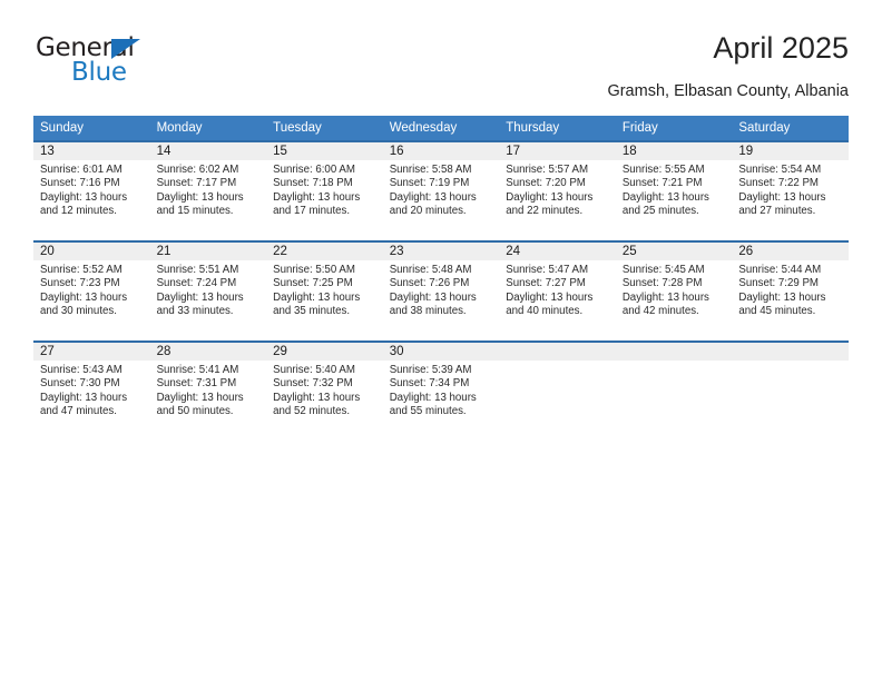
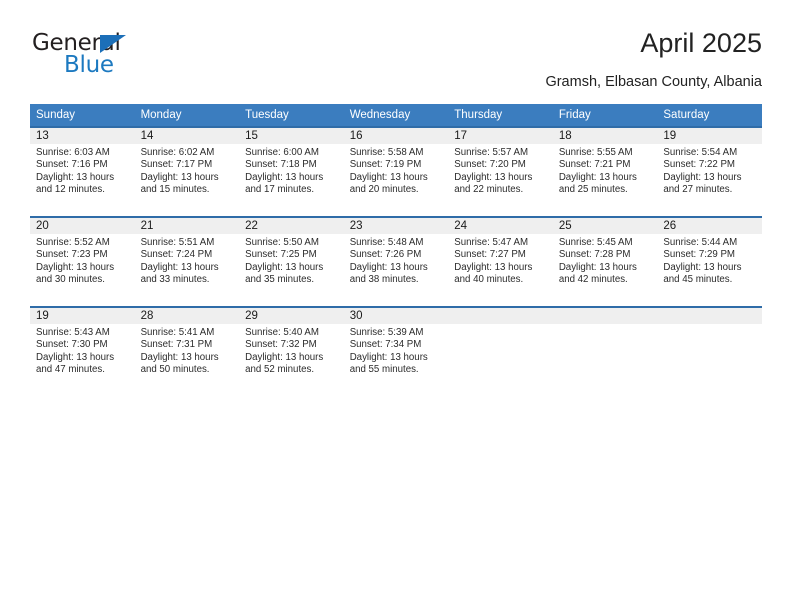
  General
  Blue
  April 2025
  Gramsh, Elbasan County, Albania
  Sunday	Monday	Tuesday	Wednesday	Thursday	Friday	Saturday
- 13Sunrise: 6:01 AMSunset: 7:16 PMDaylight: 13 hours and 12 minutes.	14Sunrise: 6:02 AMSunset: 7:17 PMDaylight: 13 hours and 15 minutes.	15Sunrise: 6:00 AMSunset: 7:18 PMDaylight: 13 hours and 17 minutes.	16Sunrise: 5:58 AMSunset: 7:19 PMDaylight: 13 hours and 20 minutes.	17Sunrise: 5:57 AMSunset: 7:20 PMDaylight: 13 hours and 22 minutes.	18Sunrise: 5:55 AMSunset: 7:21 PMDaylight: 13 hours and 25 minutes.	19Sunrise: 5:54 AMSunset: 7:22 PMDaylight: 13 hours and 27 minutes.
+ 13Sunrise: 6:03 AMSunset: 7:16 PMDaylight: 13 hours and 12 minutes.	14Sunrise: 6:02 AMSunset: 7:17 PMDaylight: 13 hours and 15 minutes.	15Sunrise: 6:00 AMSunset: 7:18 PMDaylight: 13 hours and 17 minutes.	16Sunrise: 5:58 AMSunset: 7:19 PMDaylight: 13 hours and 20 minutes.	17Sunrise: 5:57 AMSunset: 7:20 PMDaylight: 13 hours and 22 minutes.	18Sunrise: 5:55 AMSunset: 7:21 PMDaylight: 13 hours and 25 minutes.	19Sunrise: 5:54 AMSunset: 7:22 PMDaylight: 13 hours and 27 minutes.
  20Sunrise: 5:52 AMSunset: 7:23 PMDaylight: 13 hours and 30 minutes.	21Sunrise: 5:51 AMSunset: 7:24 PMDaylight: 13 hours and 33 minutes.	22Sunrise: 5:50 AMSunset: 7:25 PMDaylight: 13 hours and 35 minutes.	23Sunrise: 5:48 AMSunset: 7:26 PMDaylight: 13 hours and 38 minutes.	24Sunrise: 5:47 AMSunset: 7:27 PMDaylight: 13 hours and 40 minutes.	25Sunrise: 5:45 AMSunset: 7:28 PMDaylight: 13 hours and 42 minutes.	26Sunrise: 5:44 AMSunset: 7:29 PMDaylight: 13 hours and 45 minutes.
- 27Sunrise: 5:43 AMSunset: 7:30 PMDaylight: 13 hours and 47 minutes.	28Sunrise: 5:41 AMSunset: 7:31 PMDaylight: 13 hours and 50 minutes.	29Sunrise: 5:40 AMSunset: 7:32 PMDaylight: 13 hours and 52 minutes.	30Sunrise: 5:39 AMSunset: 7:34 PMDaylight: 13 hours and 55 minutes.
+ 19Sunrise: 5:43 AMSunset: 7:30 PMDaylight: 13 hours and 47 minutes.	28Sunrise: 5:41 AMSunset: 7:31 PMDaylight: 13 hours and 50 minutes.	29Sunrise: 5:40 AMSunset: 7:32 PMDaylight: 13 hours and 52 minutes.	30Sunrise: 5:39 AMSunset: 7:34 PMDaylight: 13 hours and 55 minutes.
